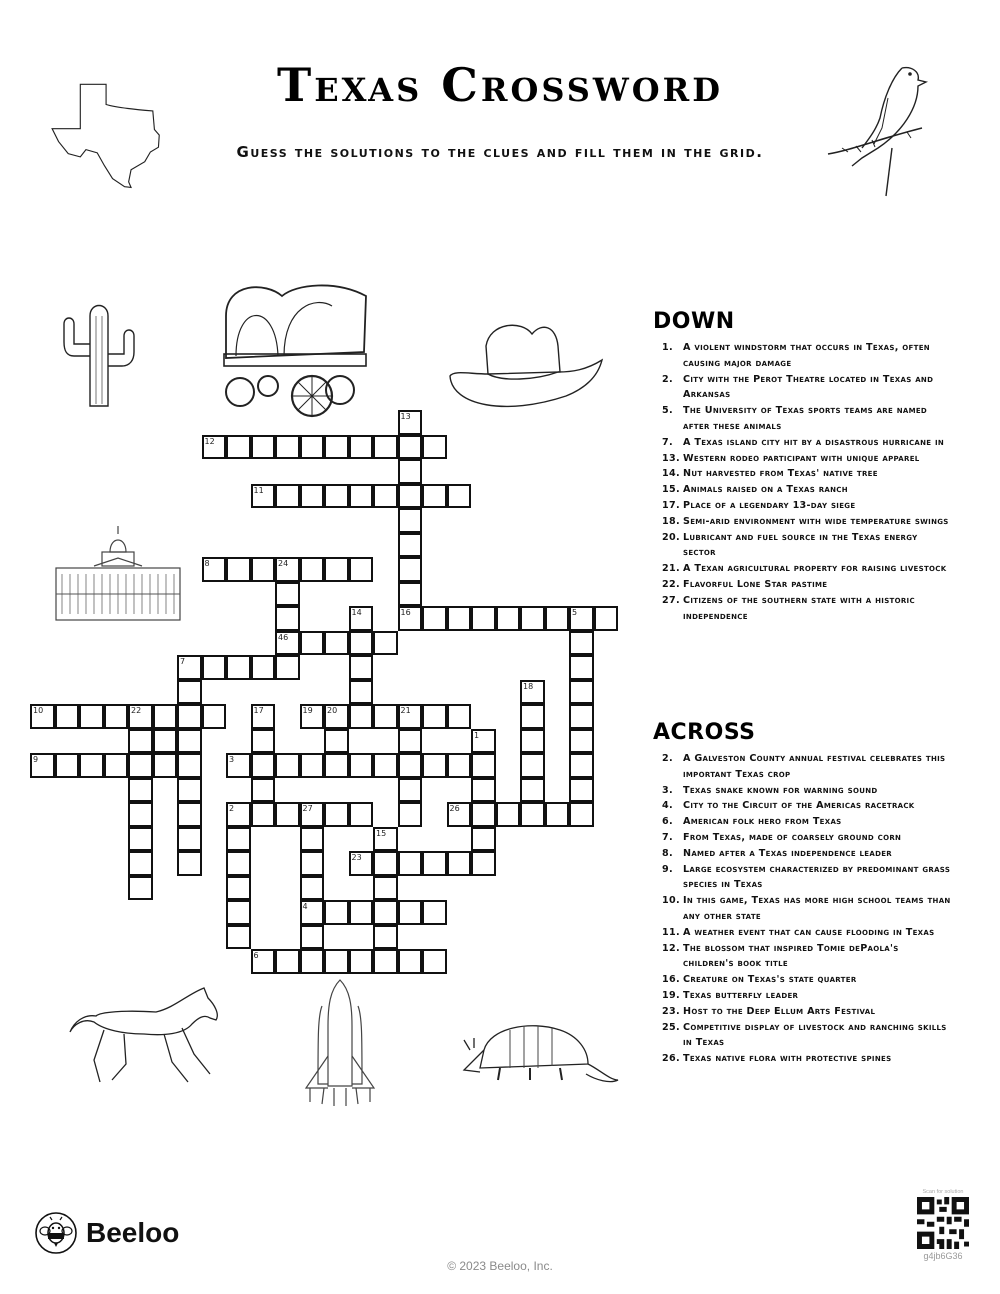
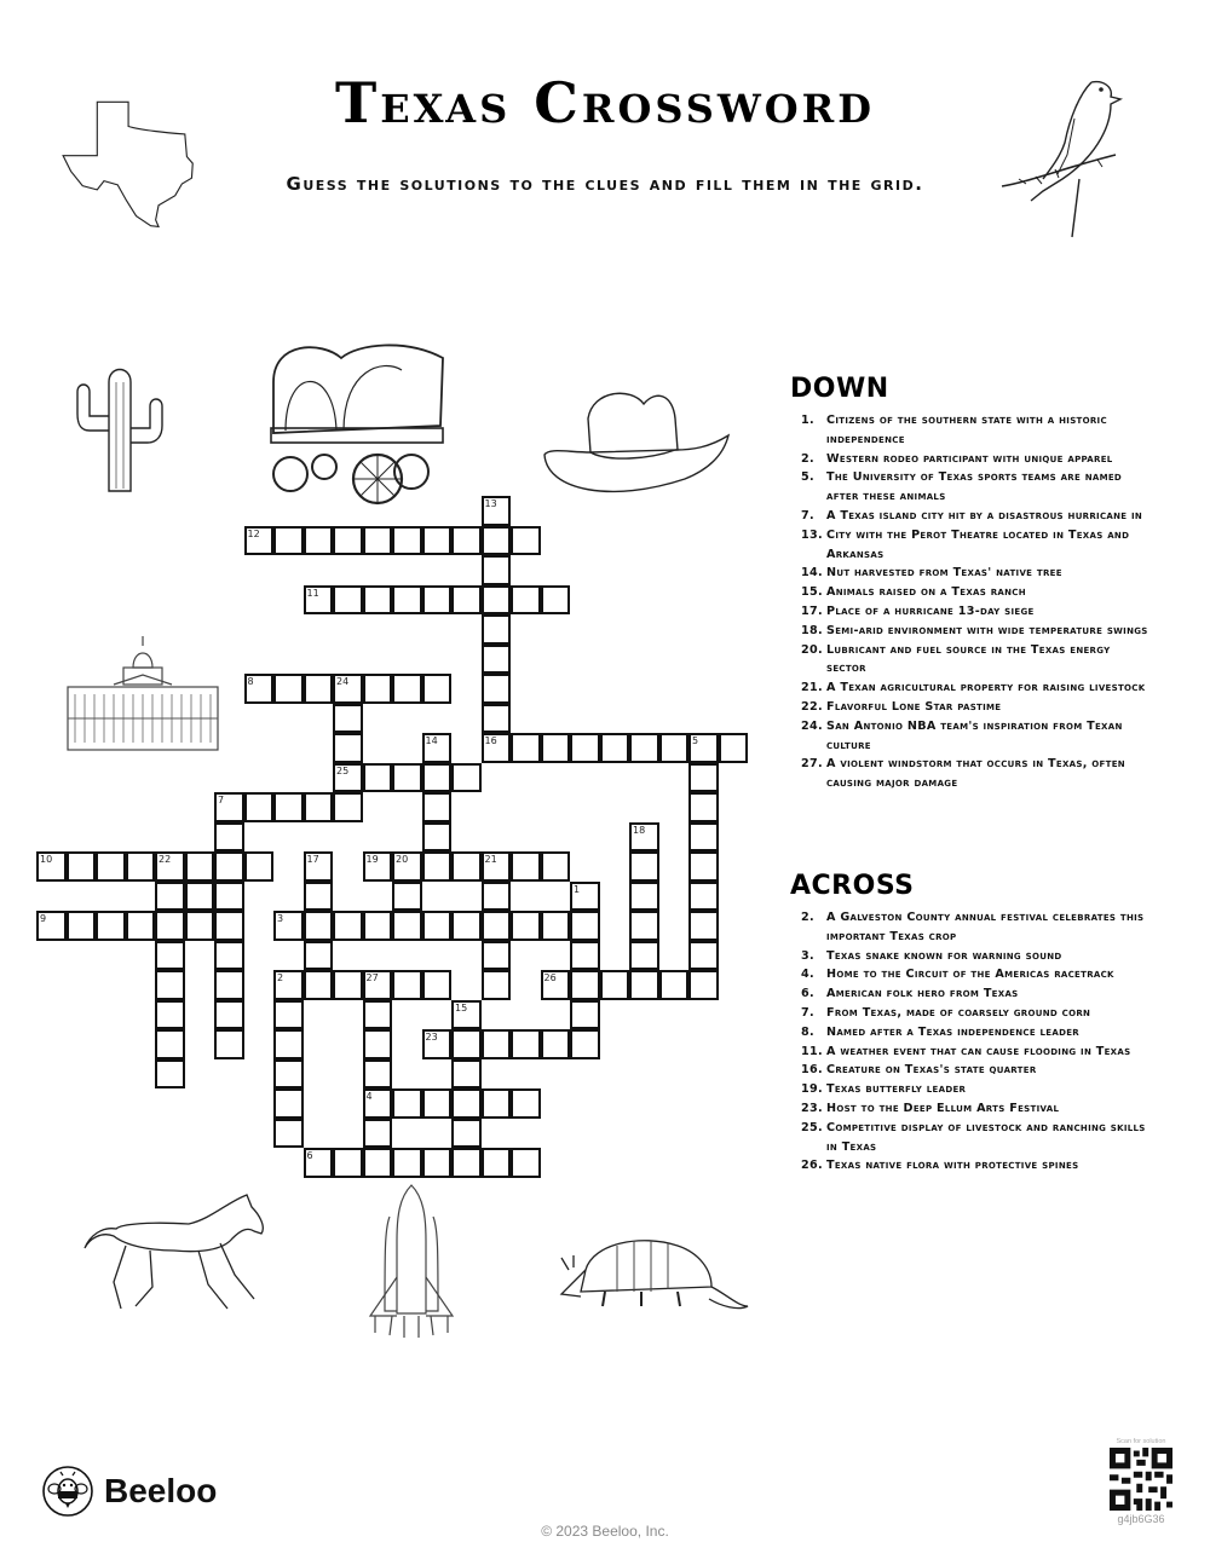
  Texas Crossword
  Guess the solutions to the clues and fill them in the grid.
  13
  16
  12
  11
  8
  24
- 46
+ 25
  14
  5
  7
  18
  10
  22
  17
  19
  20
  21
  1
  9
  3
  2
  27
  4
  26
  15
  23
  6
  DOWN
- 1. A violent windstorm that occurs in Texas, often causing major damage
+ 1. Citizens of the southern state with a historic independence
- 2. City with the Perot Theatre located in Texas and Arkansas
+ 2. Western rodeo participant with unique apparel
  5. The University of Texas sports teams are named after these animals
  7. A Texas island city hit by a disastrous hurricane in
- 13. Western rodeo participant with unique apparel
+ 13. City with the Perot Theatre located in Texas and Arkansas
  14. Nut harvested from Texas' native tree
  15. Animals raised on a Texas ranch
- 17. Place of a legendary 13-day siege
+ 17. Place of a hurricane 13-day siege
  18. Semi-arid environment with wide temperature swings
  20. Lubricant and fuel source in the Texas energy sector
  21. A Texan agricultural property for raising livestock
  22. Flavorful Lone Star pastime
+ 24. San Antonio NBA team's inspiration from Texan culture
- 27. Citizens of the southern state with a historic independence
+ 27. A violent windstorm that occurs in Texas, often causing major damage
  ACROSS
  2. A Galveston County annual festival celebrates this important Texas crop
  3. Texas snake known for warning sound
- 4. City to the Circuit of the Americas racetrack
+ 4. Home to the Circuit of the Americas racetrack
  6. American folk hero from Texas
  7. From Texas, made of coarsely ground corn
  8. Named after a Texas independence leader
- 9. Large ecosystem characterized by predominant grass species in Texas
- 10. In this game, Texas has more high school teams than any other state
  11. A weather event that can cause flooding in Texas
- 12. The blossom that inspired Tomie dePaola's children's book title
  16. Creature on Texas's state quarter
  19. Texas butterfly leader
  23. Host to the Deep Ellum Arts Festival
  25. Competitive display of livestock and ranching skills in Texas
  26. Texas native flora with protective spines
  Beeloo
  © 2023 Beeloo, Inc.
  g4jb6G36
